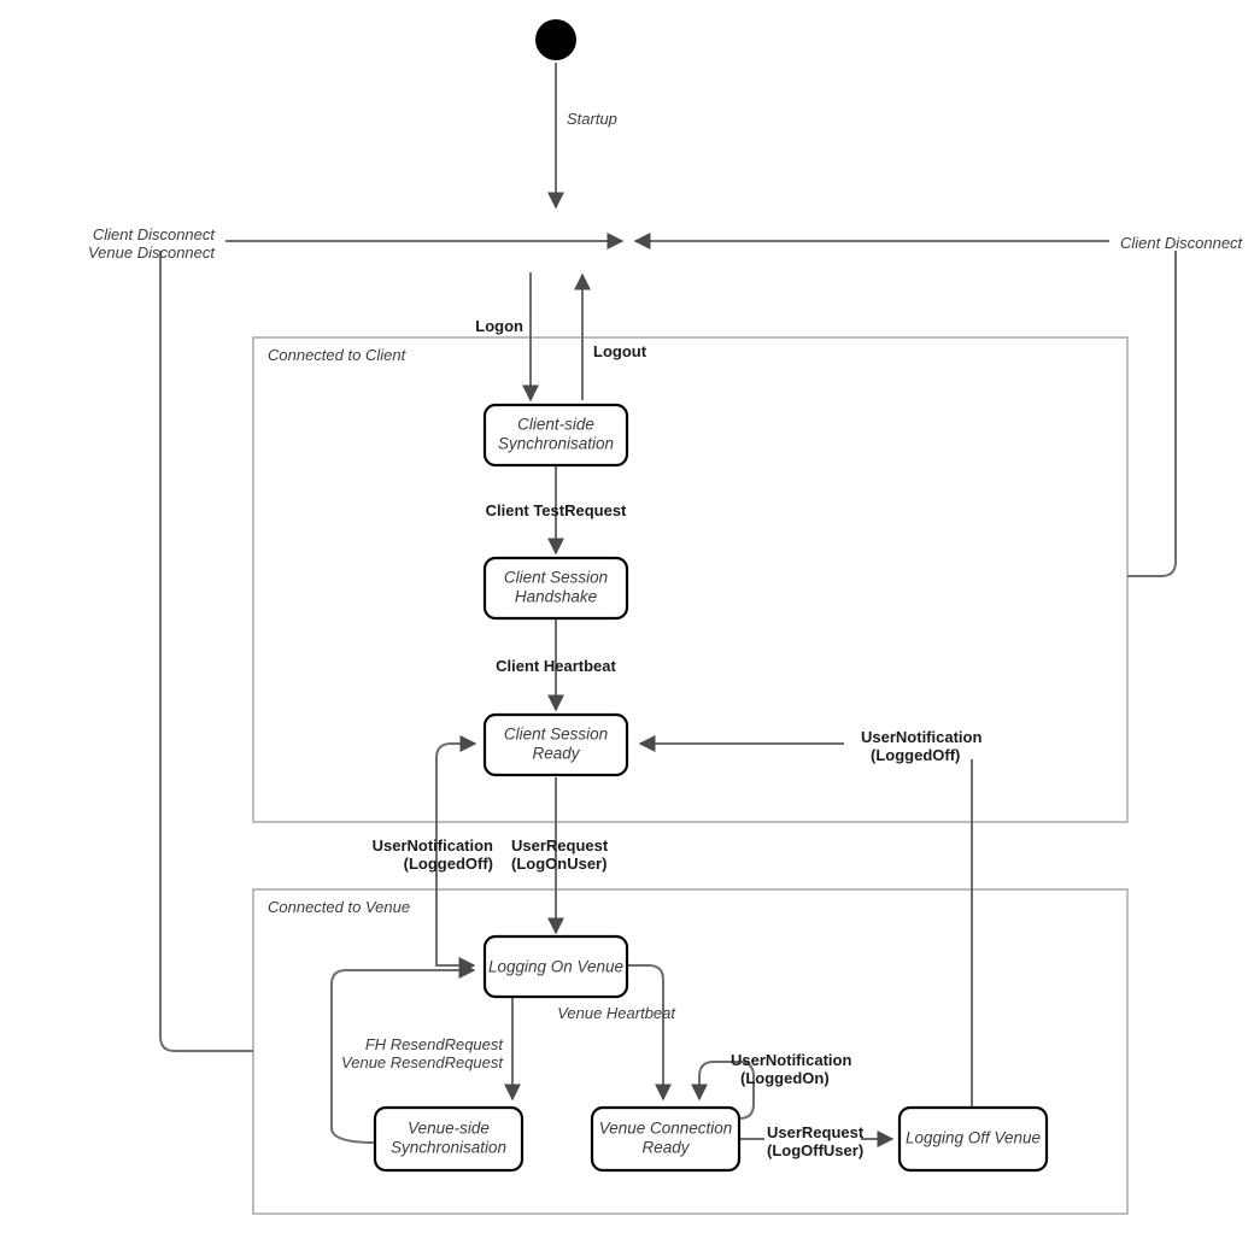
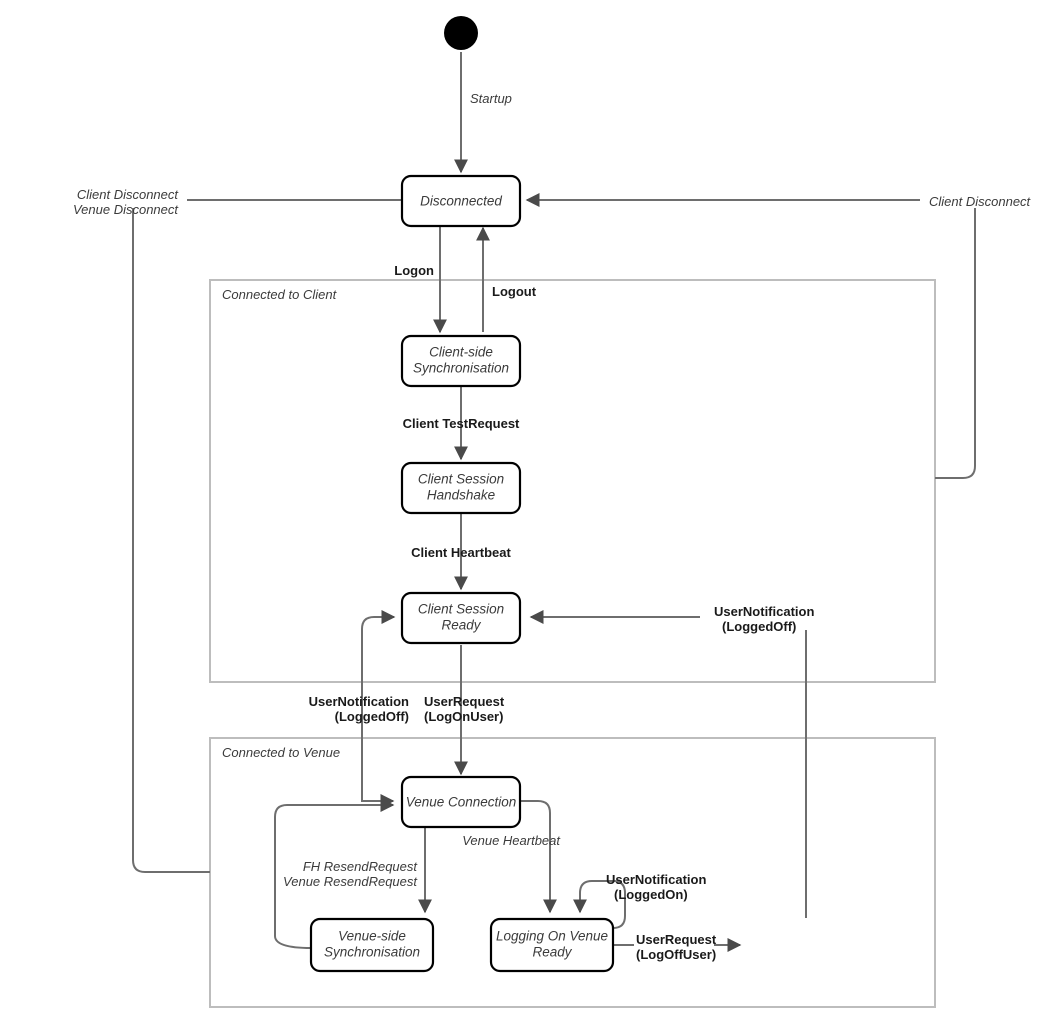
  Connected to Client
  Connected to Venue
  Startup
  Client Disconnect
  Venue Disconnect
  Client Disconnect
  Logon
  Logout
  Client TestRequest
  Client Heartbeat
  UserRequest
  (LogOnUser)
  UserNotification
  (LoggedOff)
  UserNotification
  (LoggedOff)
  FH ResendRequest
  Venue ResendRequest
  Venue Heartbeat
  UserNotification
  (LoggedOn)
  UserRequest
  (LogOffUser)
+ Disconnected
  Client-side
  Synchronisation
  Client Session
  Handshake
  Client Session
  Ready
- Logging On Venue
+ Venue Connection
  Venue-side
  Synchronisation
- Venue Connection
+ Logging On Venue
  Ready
- Logging Off Venue
